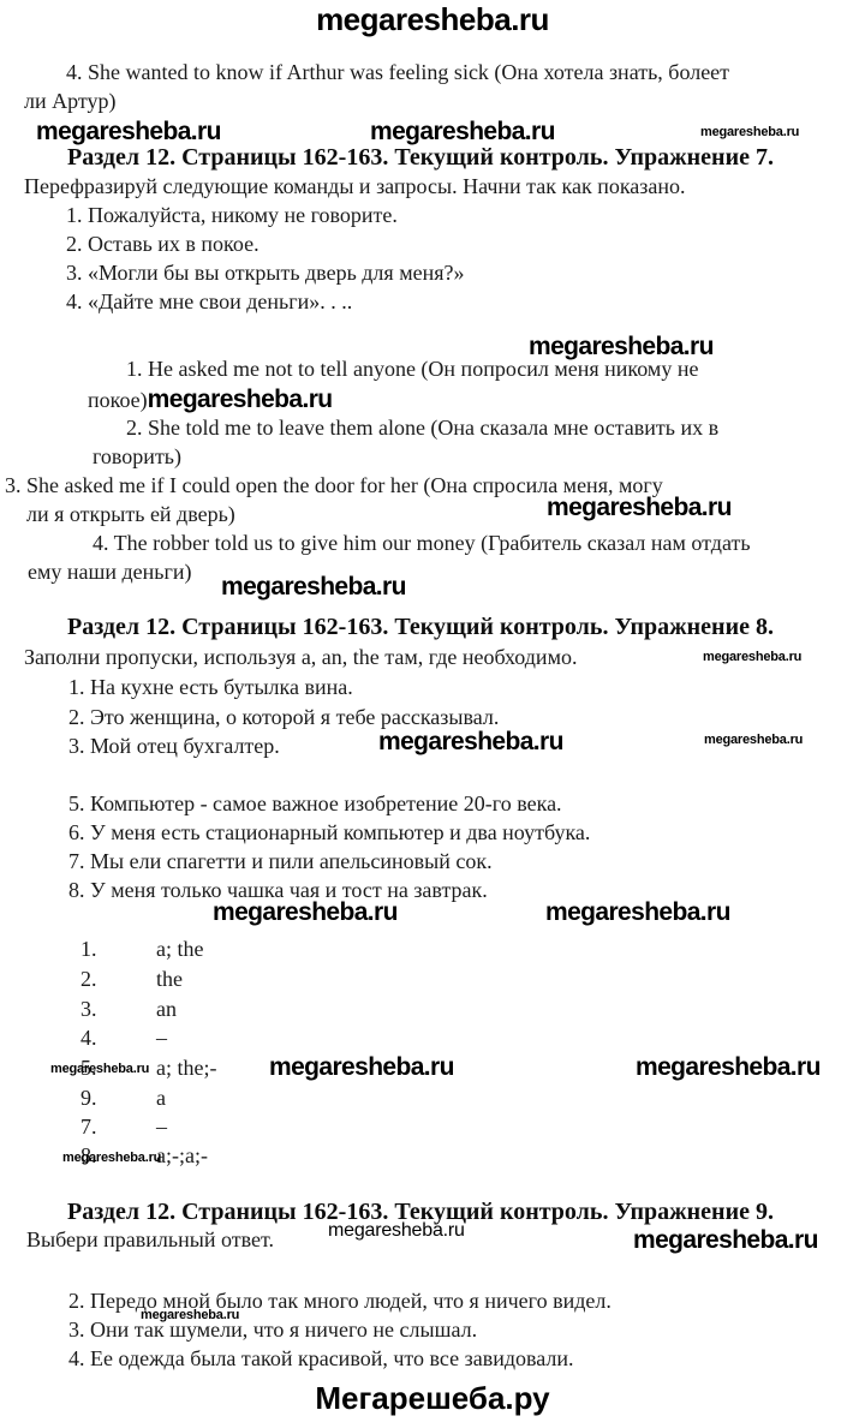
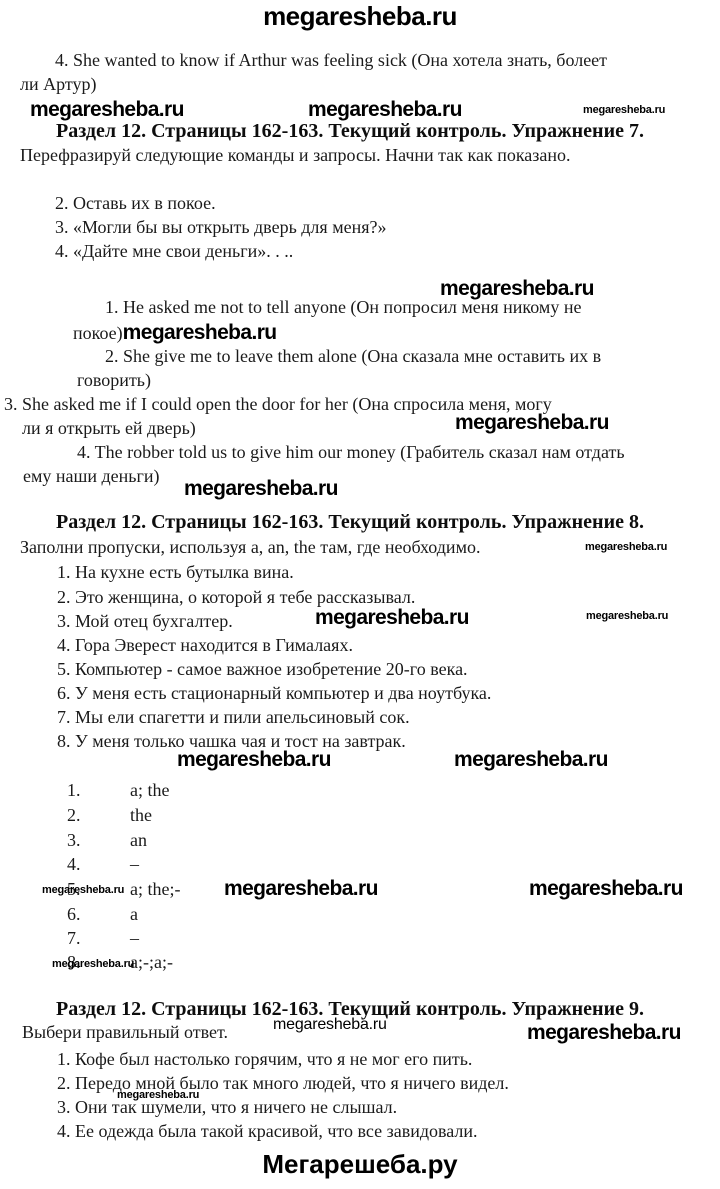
  megaresheba.ru
  4. She wanted to know if Arthur was feeling sick (Она хотела знать, болеет
  ли Артур)
  megaresheba.ru
  megaresheba.ru
  megaresheba.ru
  Раздел 12. Страницы 162-163. Текущий контроль. Упражнение 7.
  Перефразируй следующие команды и запросы. Начни так как показано.
- 1. Пожалуйста, никому не говорите.
  2. Оставь их в покое.
  3. «Могли бы вы открыть дверь для меня?»
  4. «Дайте мне свои деньги». . ..
  megaresheba.ru
  1. He asked me not to tell anyone (Он попросил меня никому не
  покое)megaresheba.ru
- 2. She told me to leave them alone (Она сказала мне оставить их в
+ 2. She give me to leave them alone (Она сказала мне оставить их в
  говорить)
  3. She asked me if I could open the door for her (Она спросила меня, могу
  ли я открыть ей дверь)
  megaresheba.ru
  4. The robber told us to give him our money (Грабитель сказал нам отдать
  ему наши деньги)
  megaresheba.ru
  Раздел 12. Страницы 162-163. Текущий контроль. Упражнение 8.
  Заполни пропуски, используя a, an, the там, где необходимо.
  megaresheba.ru
  1. На кухне есть бутылка вина.
  2. Это женщина, о которой я тебе рассказывал.
  3. Мой отец бухгалтер.
  megaresheba.ru
  megaresheba.ru
+ 4. Гора Эверест находится в Гималаях.
  5. Компьютер - самое важное изобретение 20-го века.
  6. У меня есть стационарный компьютер и два ноутбука.
  7. Мы ели спагетти и пили апельсиновый сок.
  8. У меня только чашка чая и тост на завтрак.
  megaresheba.ru
  megaresheba.ru
  1.
  a; the
  2.
  the
  3.
  an
  4.
  –
  5.
  a; the;-
- 9.
+ 6.
  a
  7.
  –
  8.
  a;-;a;-
  megaresheba.ru
  megaresheba.ru
  megaresheba.ru
  megaresheba.ru
  Раздел 12. Страницы 162-163. Текущий контроль. Упражнение 9.
  Выбери правильный ответ.
  megaresheba.ru
  megaresheba.ru
+ 1. Кофе был настолько горячим, что я не мог его пить.
  2. Передо мной было так много людей, что я ничего видел.
  megaresheba.ru
  3. Они так шумели, что я ничего не слышал.
  4. Ее одежда была такой красивой, что все завидовали.
  Мегарешеба.ру
